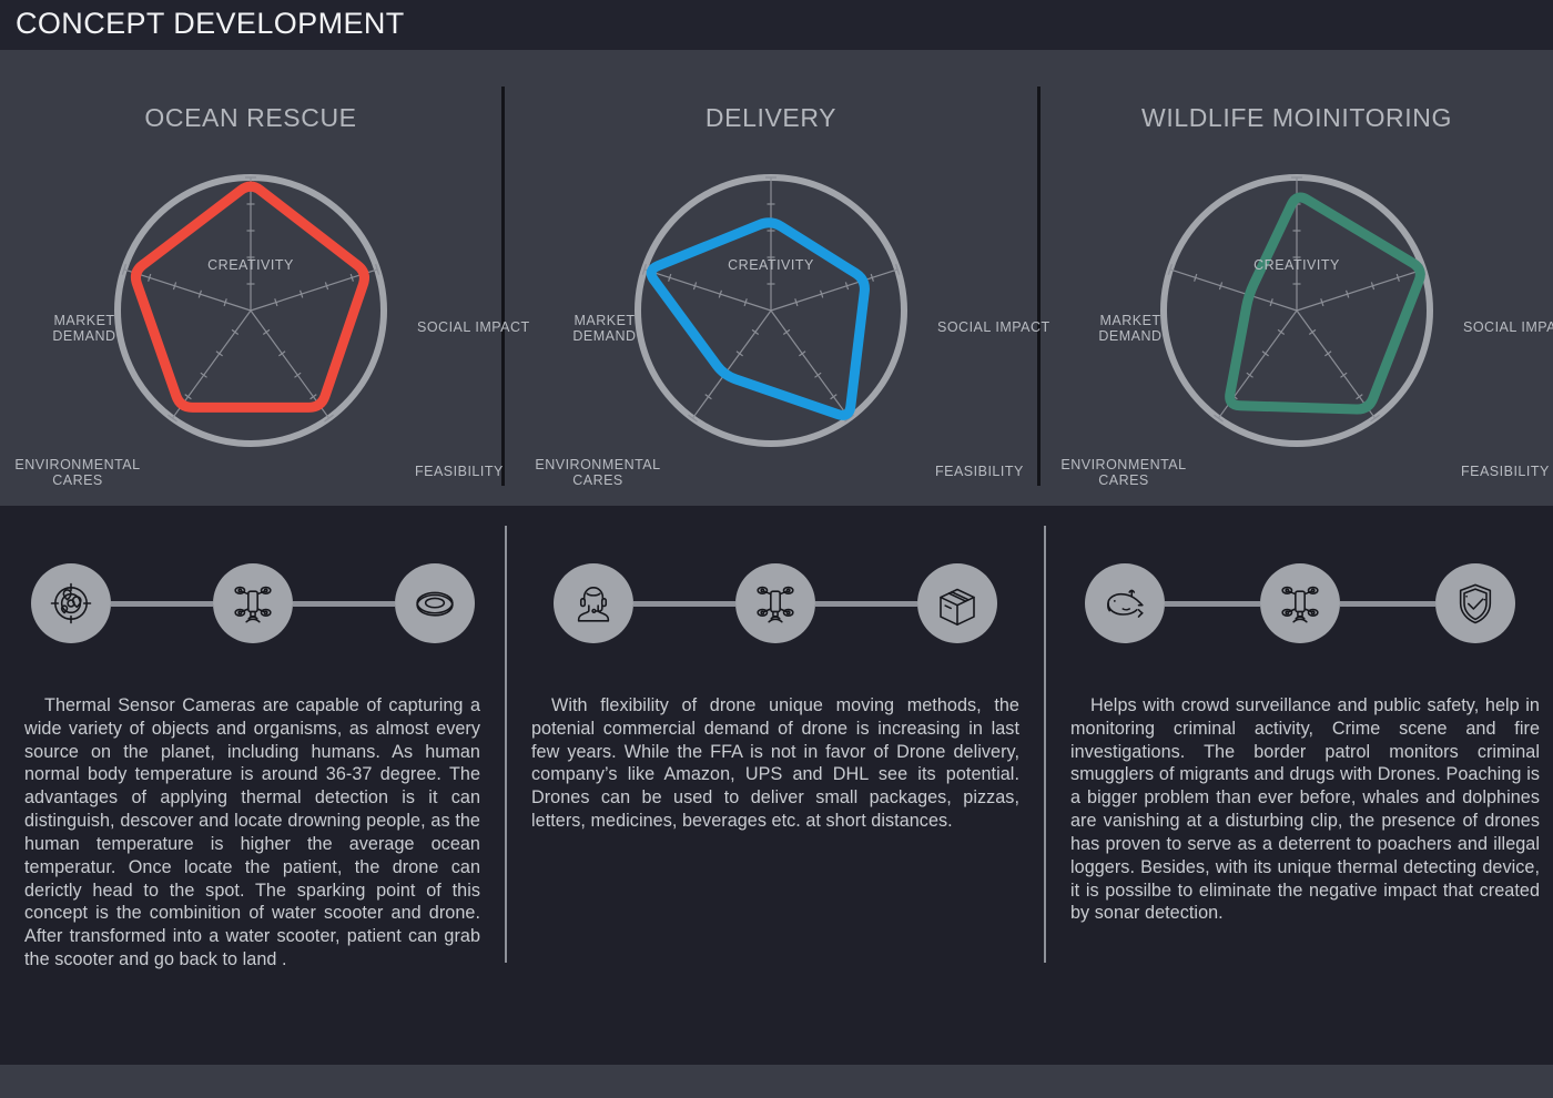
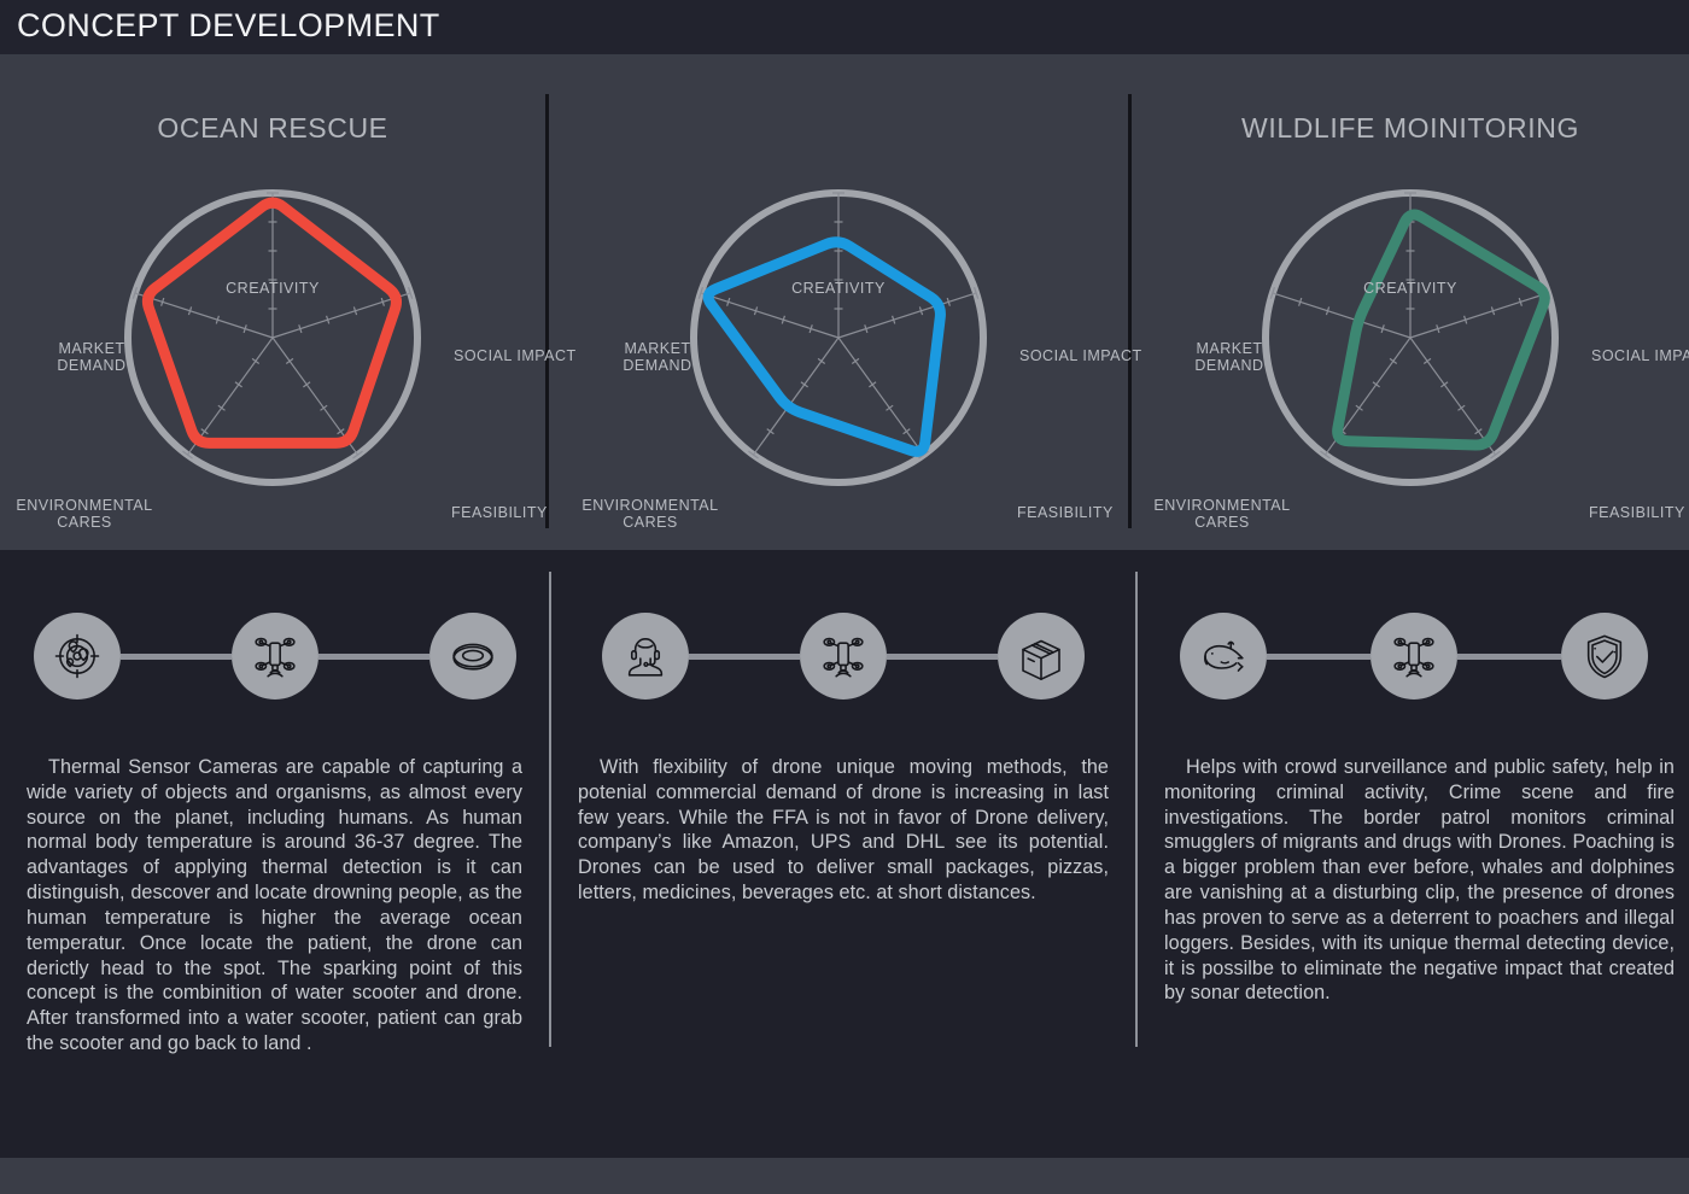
  CONCEPT DEVELOPMENT
  OCEAN RESCUE
  CREATIVITY
  SOCIAL IMPACT
  FEASIBILITY
  ENVIRONMENTAL
  CARES
  MARKET
  DEMAND
- DELIVERY
  CREATIVITY
  SOCIAL IMPACT
  FEASIBILITY
  ENVIRONMENTAL
  CARES
  MARKET
  DEMAND
  WILDLIFE MOINITORING
  CREATIVITY
  SOCIAL IMPA
  FEASIBILITY
  ENVIRONMENTAL
  CARES
  MARKET
  DEMAND
  Thermal Sensor Cameras are capable of capturing a wide variety of objects and organisms, as almost every source on the planet, including humans. As human normal body temperature is around 36-37 degree. The advantages of applying thermal detection is it can distinguish, descover and locate drowning people, as the human temperature is higher the average ocean temperatur. Once locate the patient, the drone can derictly head to the spot. The sparking point of this concept is the combinition of water scooter and drone. After transformed into a water scooter, patient can grab the scooter and go back to land .
  With flexibility of drone unique moving methods, the potenial commercial demand of drone is increasing in last few years. While the FFA is not in favor of Drone delivery, company’s like Amazon, UPS and DHL see its potential. Drones can be used to deliver small packages, pizzas, letters, medicines, beverages etc. at short distances.
  Helps with crowd surveillance and public safety, help in monitoring criminal activity, Crime scene and fire investigations. The border patrol monitors criminal smugglers of migrants and drugs with Drones. Poaching is a bigger problem than ever before, whales and dolphines are vanishing at a disturbing clip, the presence of drones has proven to serve as a deterrent to poachers and illegal loggers. Besides, with its unique thermal detecting device, it is possilbe to eliminate the negative impact that created by sonar detection.
